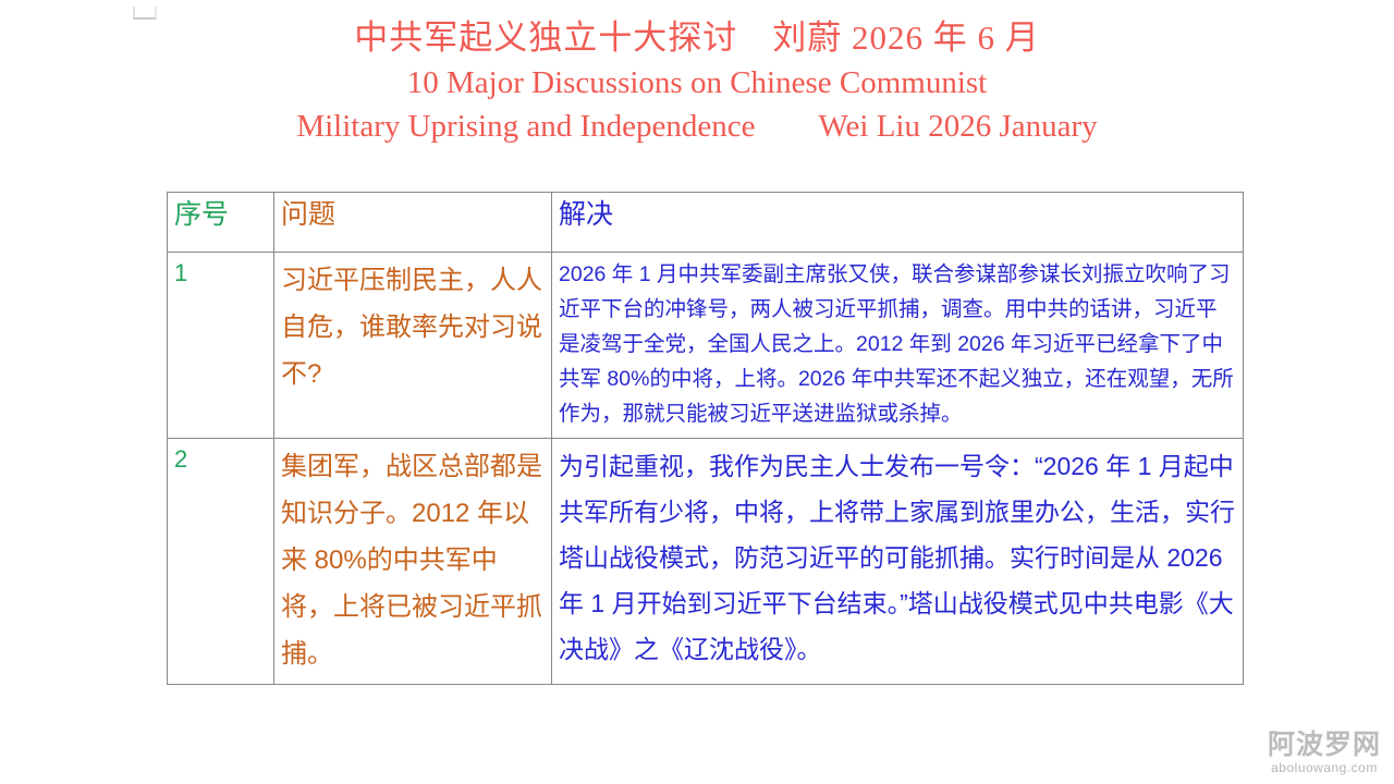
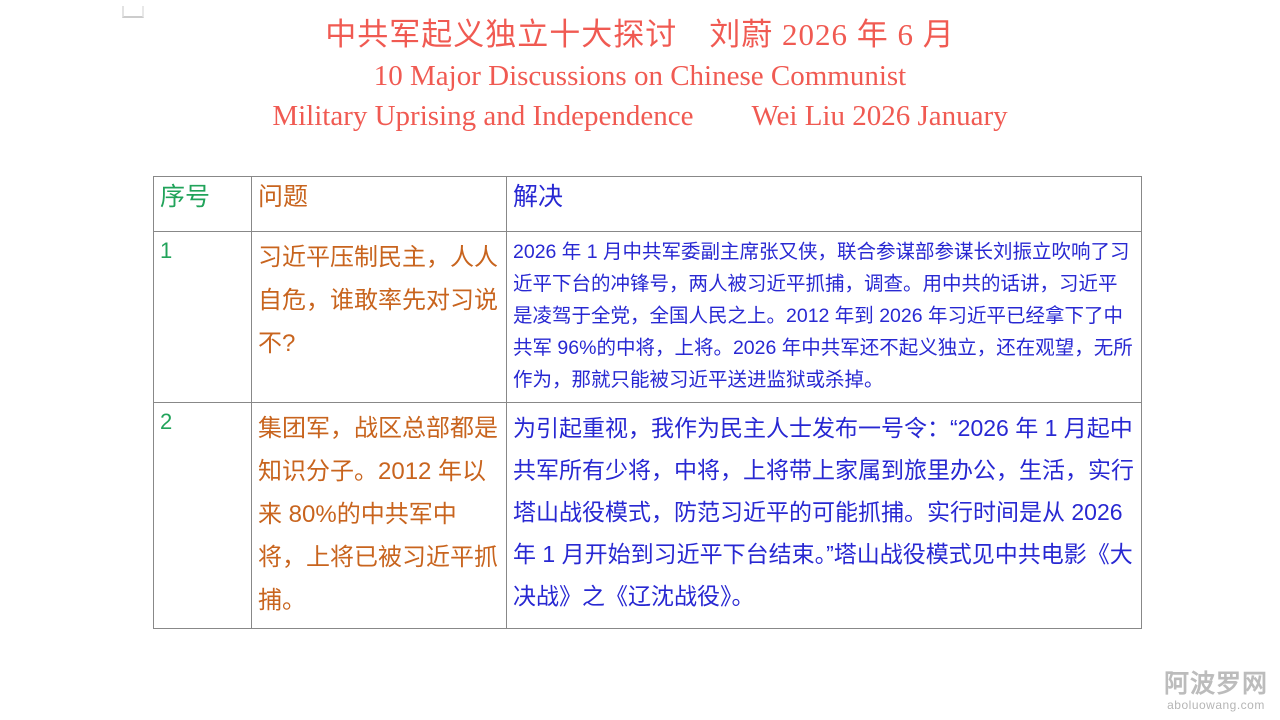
  中共军起义独立十大探讨 刘蔚 2026 年 6 月
  10 Major Discussions on Chinese Communist
  Military Uprising and Independence Wei Liu 2026 January
  序号	问题	解决
- 1	习近平压制民主，人人自危，谁敢率先对习说不?	2026 年 1 月中共军委副主席张又侠，联合参谋部参谋长刘振立吹响了习近平下台的冲锋号，两人被习近平抓捕，调查。用中共的话讲，习近平是凌驾于全党，全国人民之上。2012 年到 2026 年习近平已经拿下了中共军 80%的中将，上将。2026 年中共军还不起义独立，还在观望，无所作为，那就只能被习近平送进监狱或杀掉。
+ 1	习近平压制民主，人人自危，谁敢率先对习说不?	2026 年 1 月中共军委副主席张又侠，联合参谋部参谋长刘振立吹响了习近平下台的冲锋号，两人被习近平抓捕，调查。用中共的话讲，习近平是凌驾于全党，全国人民之上。2012 年到 2026 年习近平已经拿下了中共军 96%的中将，上将。2026 年中共军还不起义独立，还在观望，无所作为，那就只能被习近平送进监狱或杀掉。
  2	集团军，战区总部都是知识分子。2012 年以来 80%的中共军中将，上将已被习近平抓捕。	为引起重视，我作为民主人士发布一号令：“2026 年 1 月起中共军所有少将，中将，上将带上家属到旅里办公，生活，实行塔山战役模式，防范习近平的可能抓捕。实行时间是从 2026 年 1 月开始到习近平下台结束。”塔山战役模式见中共电影《大决战》之《辽沈战役》。
  阿波罗网
  aboluowang.com
